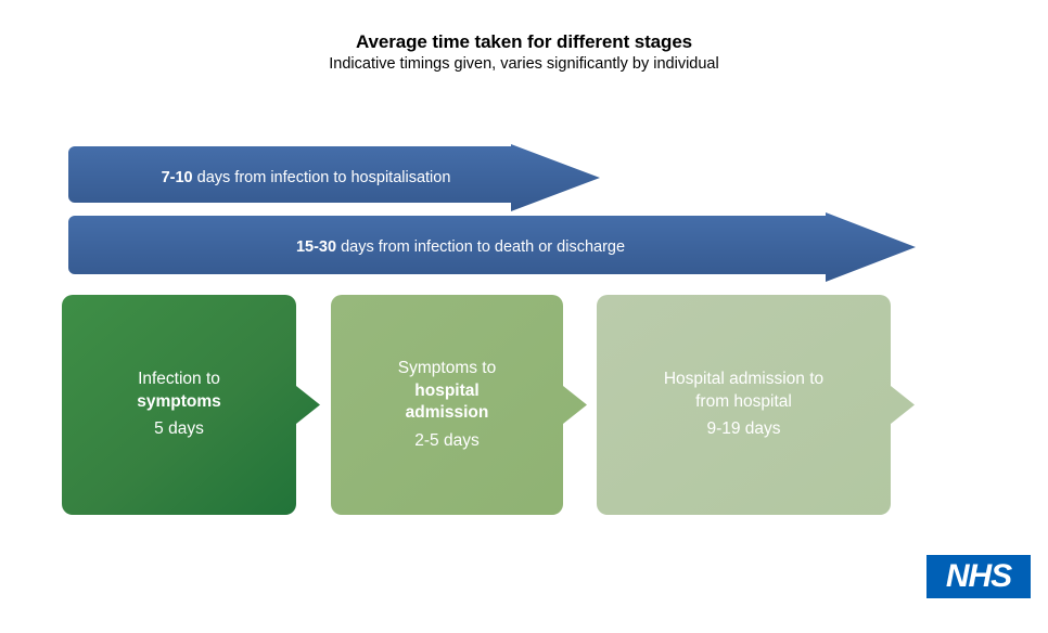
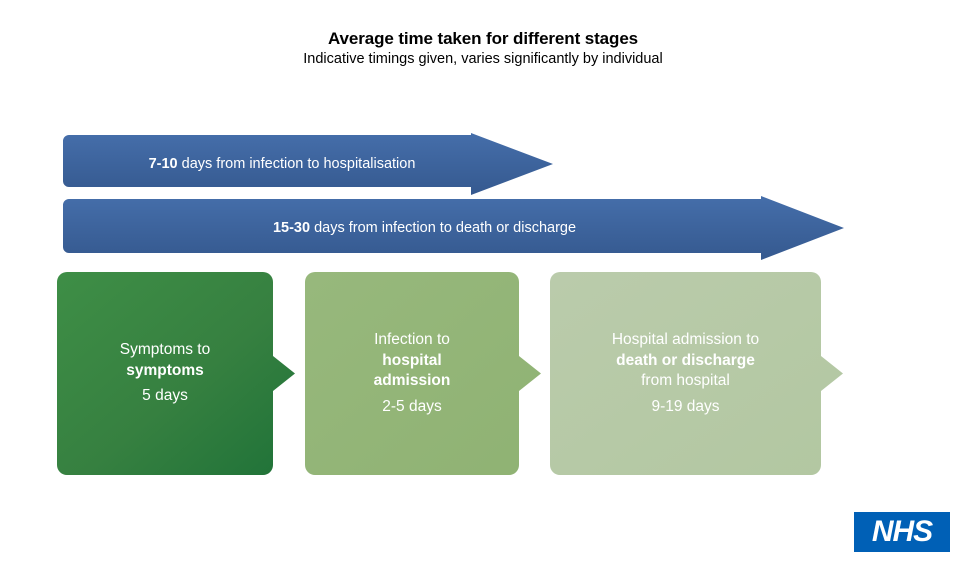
  Average time taken for different stages
  Indicative timings given, varies significantly by individual
  7-10 days from infection to hospitalisation
  15-30 days from infection to death or discharge
- Infection to
+ Symptoms to
  symptoms
  5 days
- Symptoms to
+ Infection to
  hospital
  admission
  2-5 days
  Hospital admission to
+ death or discharge
  from hospital
  9-19 days
  NHS
